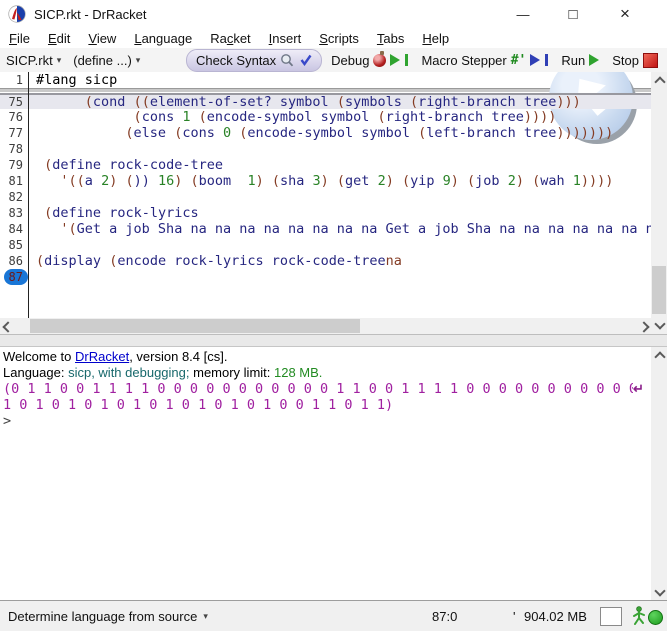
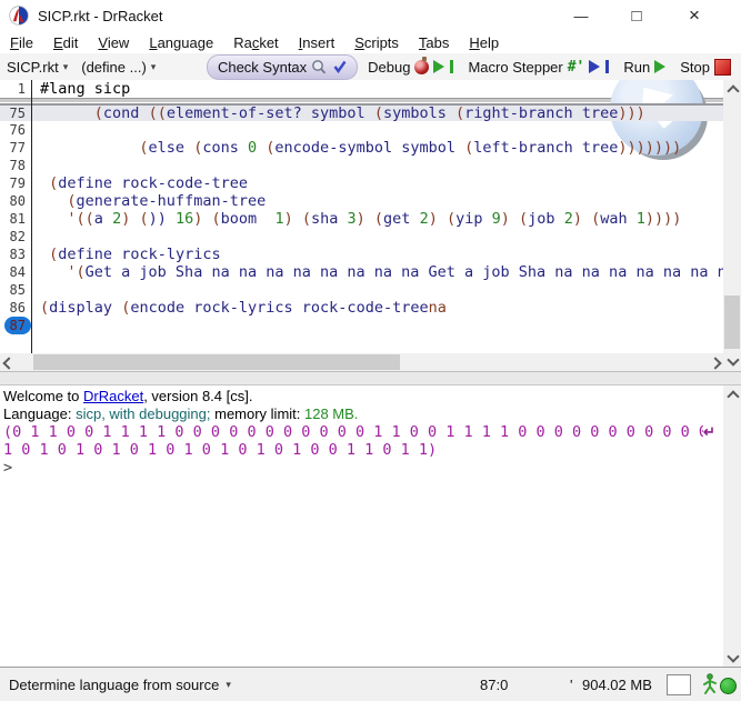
  SICP.rkt - DrRacket
  —
  □
  ×
  File
  Edit
  View
  Language
  Racket
  Insert
  Scripts
  Tabs
  Help
  SICP.rkt
  ▾
  (define ...)
  ▾
  Check Syntax
  Debug
  Macro Stepper
  #'
  Run
  Stop
  1
  #lang sicp
  75
  (cond ((element-of-set? symbol (symbols (right-branch tree)))
  76
- (cons 1 (encode-symbol symbol (right-branch tree))))
  77
  (else (cons 0 (encode-symbol symbol (left-branch tree)))))))
  78
  79
  (define rock-code-tree
+ 80
+ (generate-huffman-tree
  81
  '((a 2) ()) 16) (boom 1) (sha 3) (get 2) (yip 9) (job 2) (wah 1))))
  82
  83
  (define rock-lyrics
  84
  '(Get a job Sha na na na na na na na na Get a job Sha na na na na na na n
  85
  86
  (display (encode rock-lyrics rock-code-treena
  87
  Welcome to DrRacket, version 8.4 [cs].
  Language: sicp, with debugging; memory limit: 128 MB.
  (0 1 1 0 0 1 1 1 1 0 0 0 0 0 0 0 0 0 0 0 1 1 0 0 1 1 1 1 0 0 0 0 0 0 0 0 0 0 0
  ↵
  1 0 1 0 1 0 1 0 1 0 1 0 1 0 1 0 1 0 0 1 1 0 1 1)
  >
  Determine language from source
  ▾
  87:0
  '
  904.02 MB
